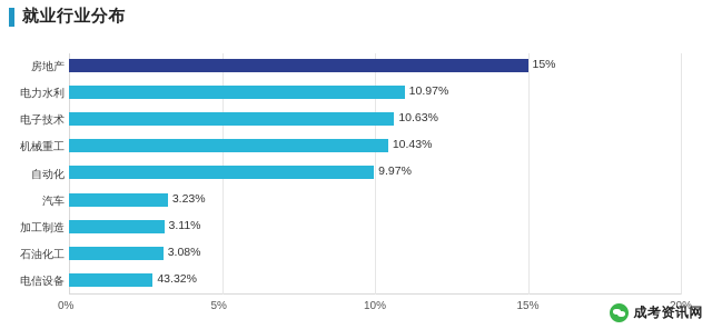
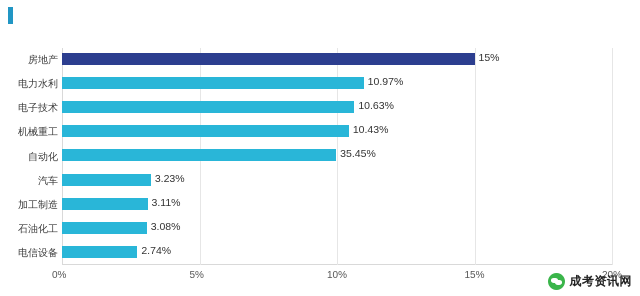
- 就业行业分布
  15%
  10.97%
  10.63%
  10.43%
- 9.97%
+ 35.45%
  3.23%
  3.11%
  3.08%
- 43.32%
+ 2.74%
  房地产
  电力水利
  电子技术
  机械重工
  自动化
  汽车
  加工制造
  石油化工
  电信设备
  0%
  5%
  10%
  15%
  20%
  成考资讯网
